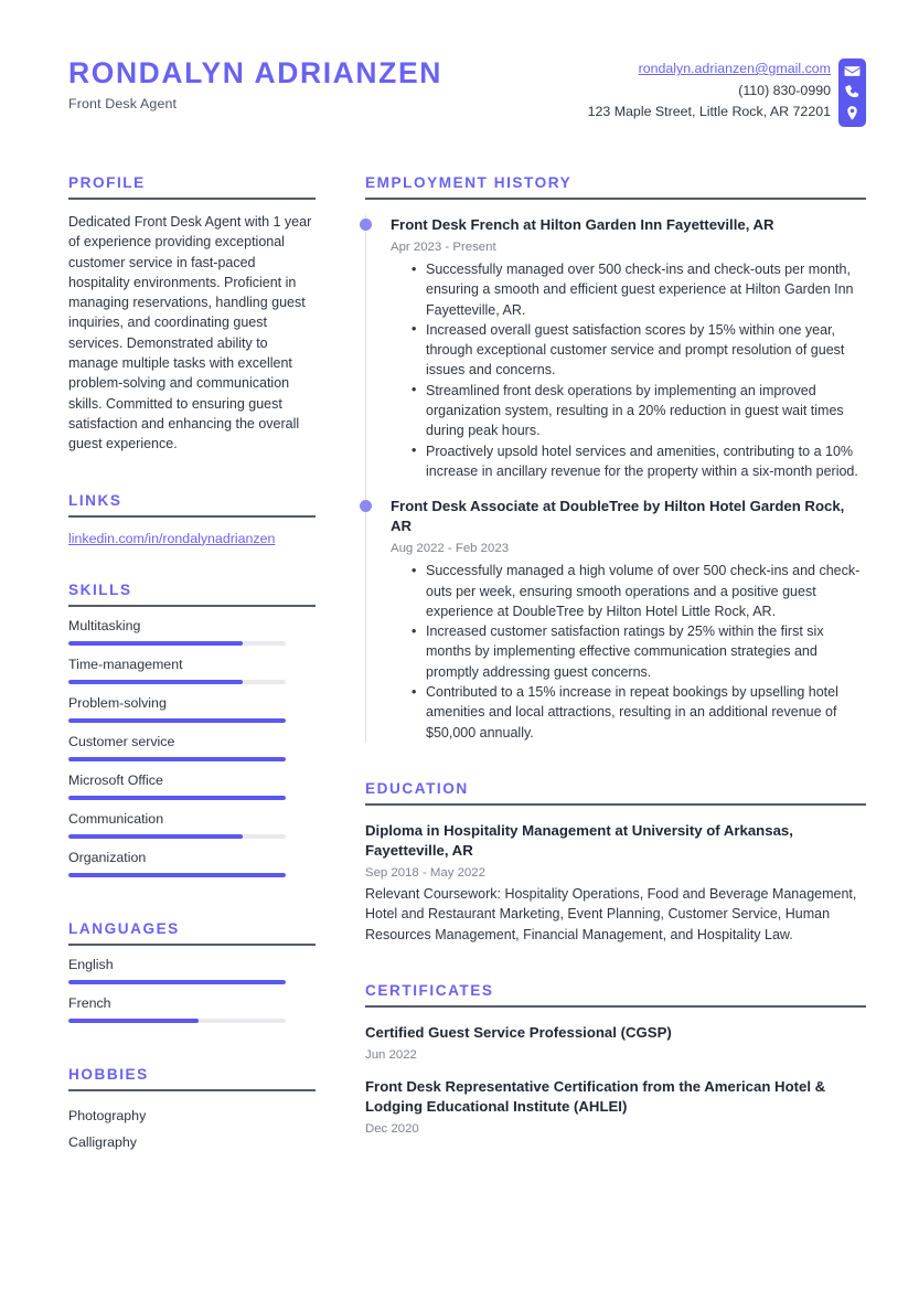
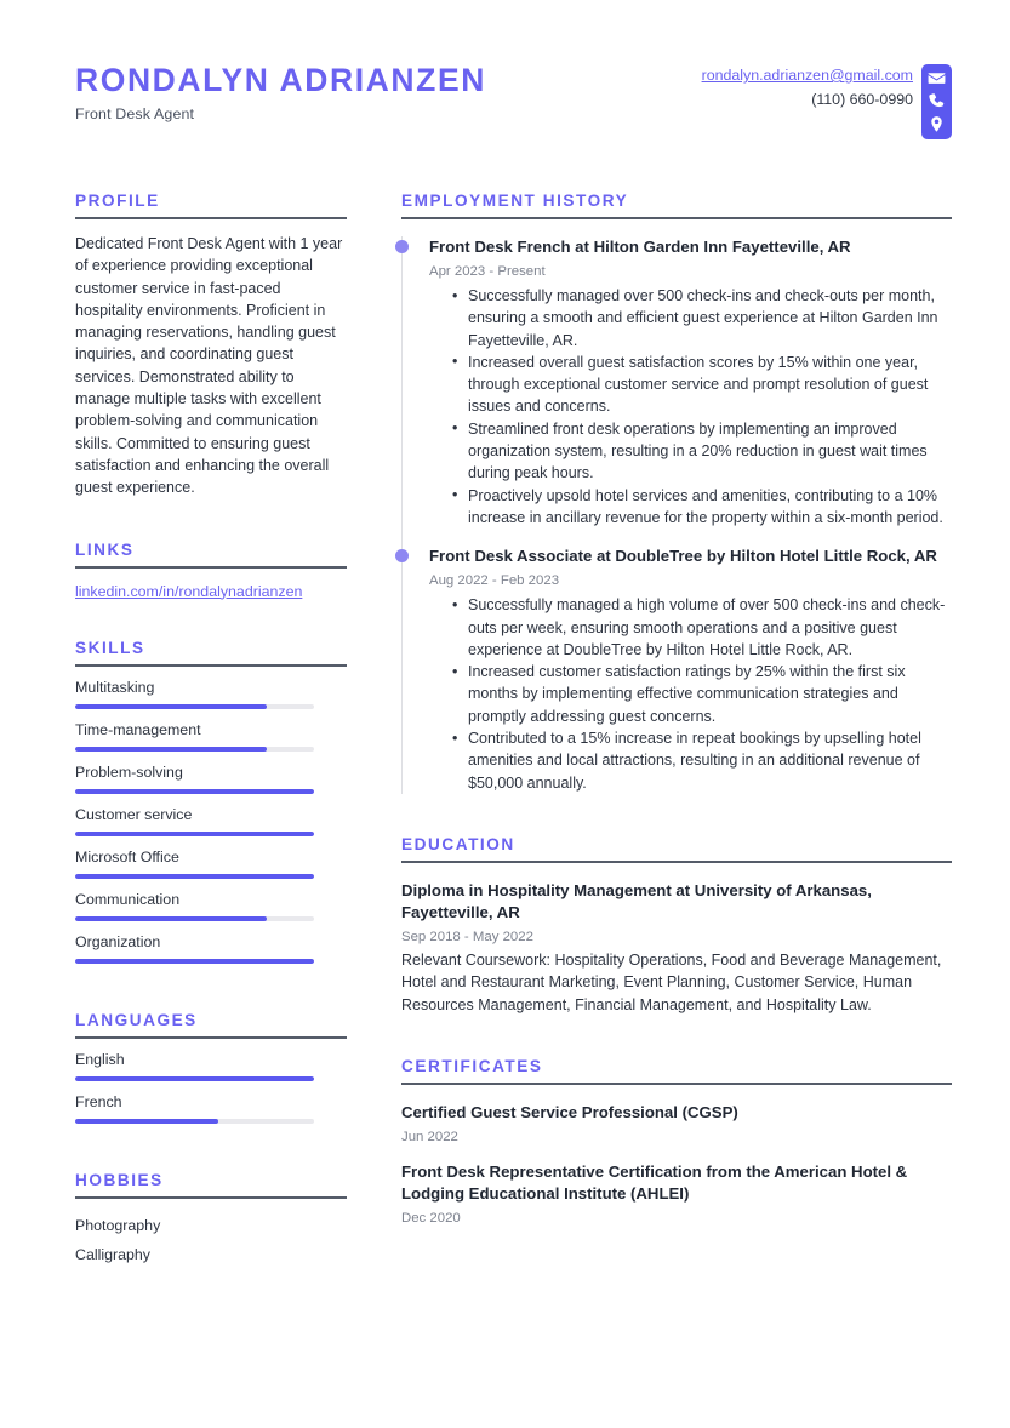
  RONDALYN ADRIANZEN
  Front Desk Agent
  rondalyn.adrianzen@gmail.com
- (110) 830-0990
+ (110) 660-0990
- 123 Maple Street, Little Rock, AR 72201
  PROFILE
  Dedicated Front Desk Agent with 1 year of experience providing exceptional customer service in fast-paced hospitality environments. Proficient in managing reservations, handling guest inquiries, and coordinating guest services. Demonstrated ability to manage multiple tasks with excellent problem-solving and communication skills. Committed to ensuring guest satisfaction and enhancing the overall guest experience.
  LINKS
  linkedin.com/in/rondalynadrianzen
  SKILLS
  Multitasking
  Time-management
  Problem-solving
  Customer service
  Microsoft Office
  Communication
  Organization
  LANGUAGES
  English
  French
  HOBBIES
  Photography
  Calligraphy
  EMPLOYMENT HISTORY
  Front Desk French at Hilton Garden Inn Fayetteville, AR
  Apr 2023 - Present
  Successfully managed over 500 check-ins and check-outs per month, ensuring a smooth and efficient guest experience at Hilton Garden Inn Fayetteville, AR.
  Increased overall guest satisfaction scores by 15% within one year, through exceptional customer service and prompt resolution of guest issues and concerns.
  Streamlined front desk operations by implementing an improved organization system, resulting in a 20% reduction in guest wait times during peak hours.
  Proactively upsold hotel services and amenities, contributing to a 10% increase in ancillary revenue for the property within a six-month period.
- Front Desk Associate at DoubleTree by Hilton Hotel Garden Rock, AR
+ Front Desk Associate at DoubleTree by Hilton Hotel Little Rock, AR
  Aug 2022 - Feb 2023
  Successfully managed a high volume of over 500 check-ins and check-outs per week, ensuring smooth operations and a positive guest experience at DoubleTree by Hilton Hotel Little Rock, AR.
  Increased customer satisfaction ratings by 25% within the first six months by implementing effective communication strategies and promptly addressing guest concerns.
  Contributed to a 15% increase in repeat bookings by upselling hotel amenities and local attractions, resulting in an additional revenue of $50,000 annually.
  EDUCATION
  Diploma in Hospitality Management at University of Arkansas, Fayetteville, AR
  Sep 2018 - May 2022
  Relevant Coursework: Hospitality Operations, Food and Beverage Management, Hotel and Restaurant Marketing, Event Planning, Customer Service, Human Resources Management, Financial Management, and Hospitality Law.
  CERTIFICATES
  Certified Guest Service Professional (CGSP)
  Jun 2022
  Front Desk Representative Certification from the American Hotel & Lodging Educational Institute (AHLEI)
  Dec 2020
